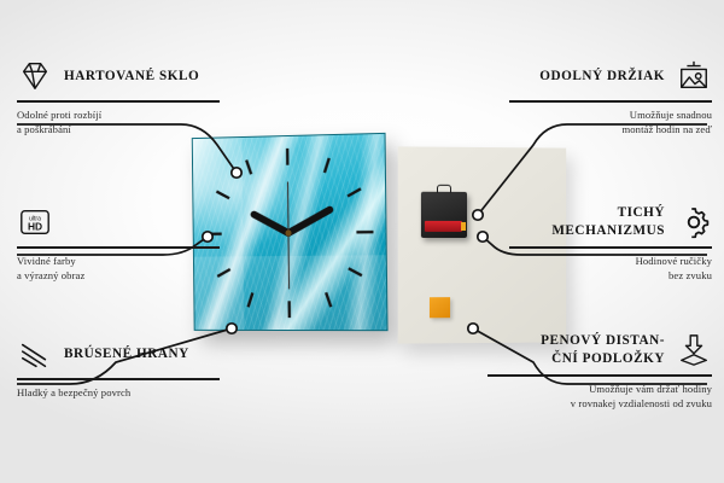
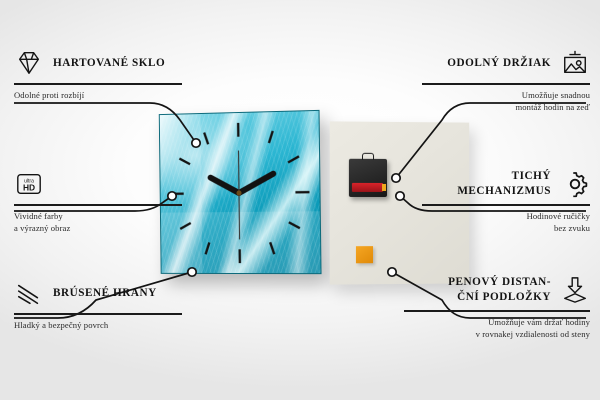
  HARTOVANÉ SKLO
  Odolné proti rozbíjí
- a poškrábání
  HD
  Vividné farby
  a výrazný obraz
  BRÚSENÉ HRANY
  Hladký a bezpečný povrch
  ODOLNÝ DRŽIAK
  Umožňuje snadnou
  montáž hodin na zeď
  TICHÝ MECHANIZMUS
  Hodinové ručičky
  bez zvuku
  PENOVÝ DISTAN-
  ČNÍ PODLOŽKY
  Umožňuje vám držať hodiny
- v rovnakej vzdialenosti od zvuku
+ v rovnakej vzdialenosti od steny
